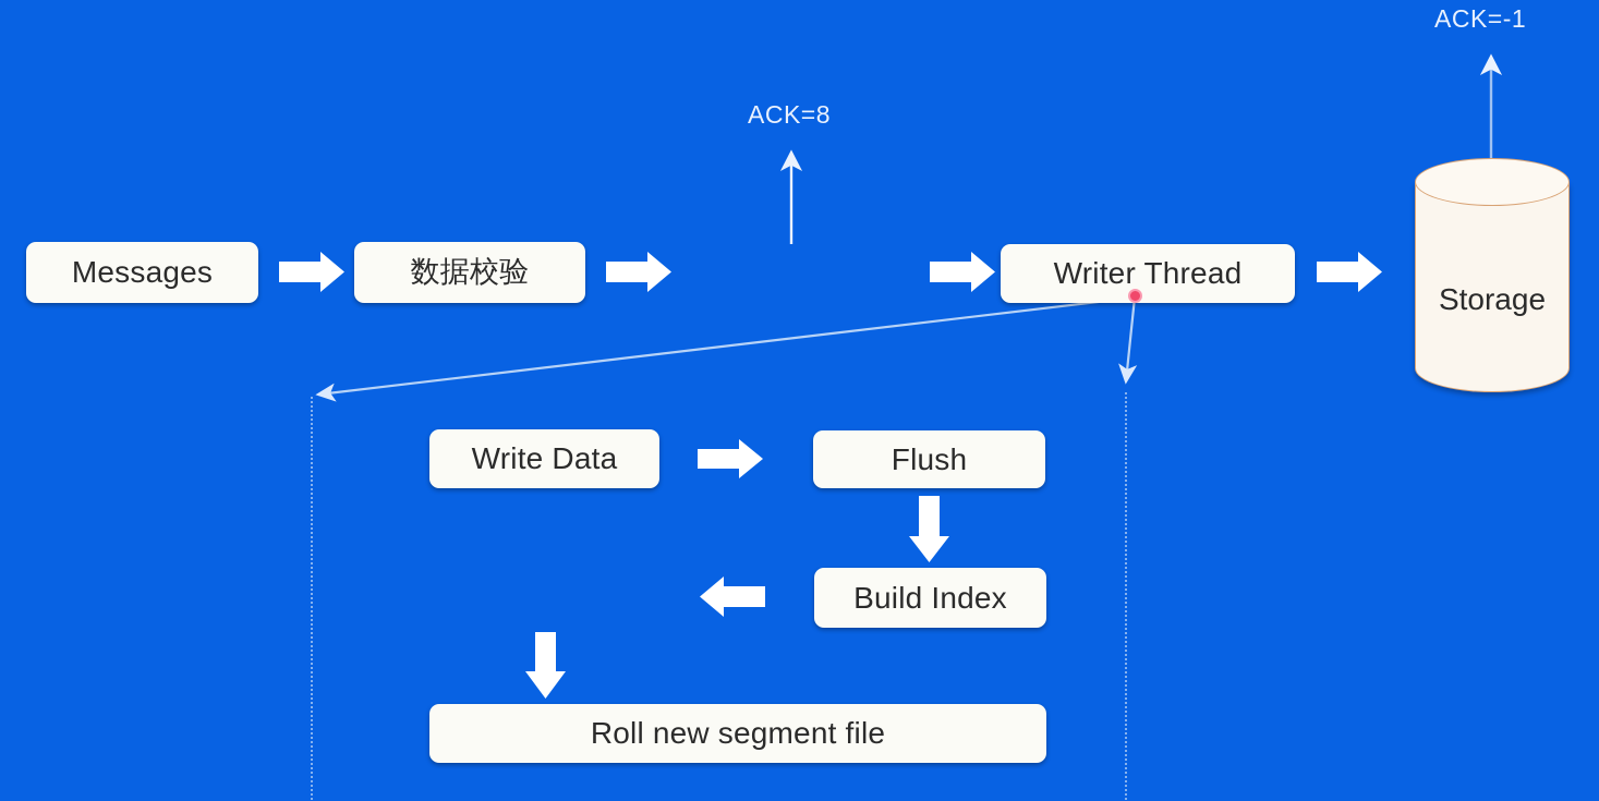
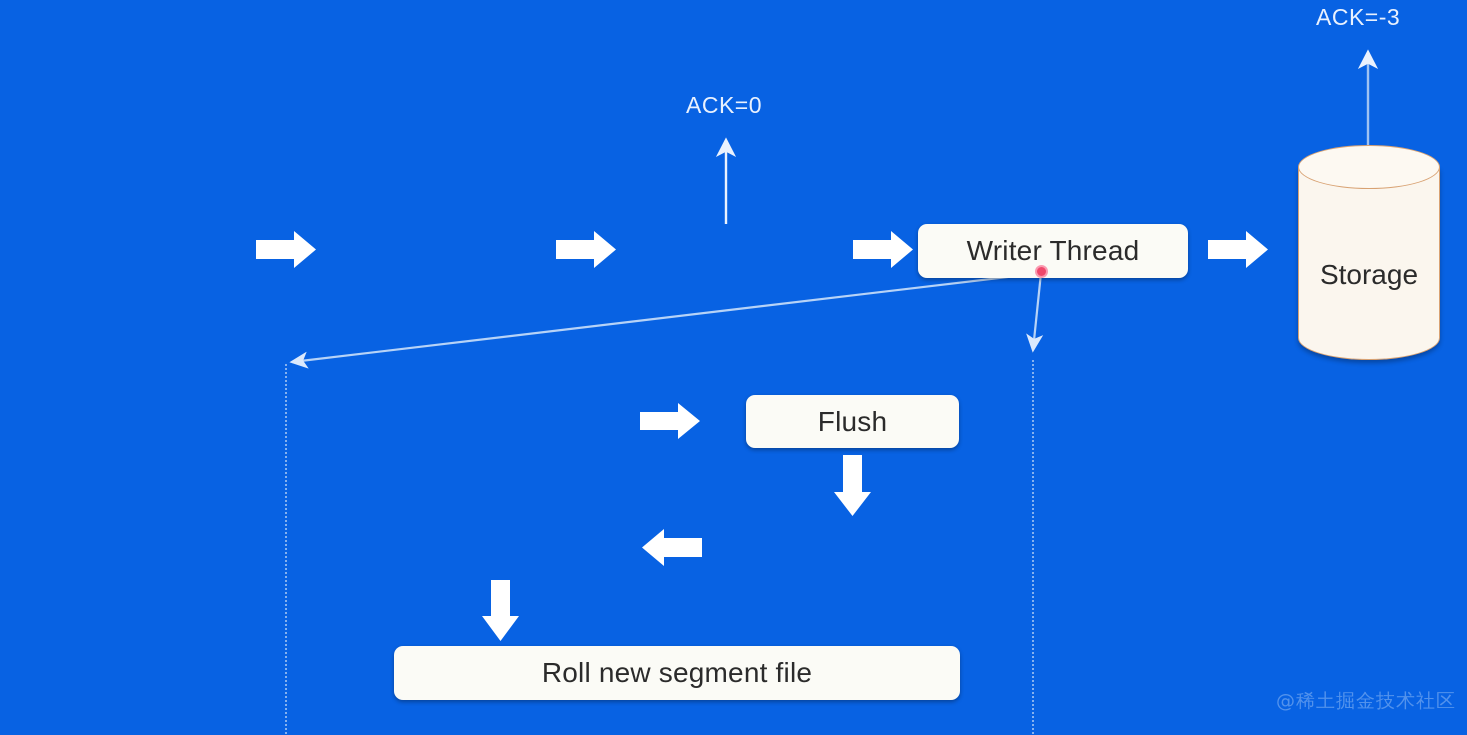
- Messages
- 数据校验
  Writer Thread
  Storage
- ACK=8
+ ACK=0
- ACK=-1
+ ACK=-3
- Write Data
  Flush
- Build Index
  Roll new segment file
+ @稀土掘金技术社区
